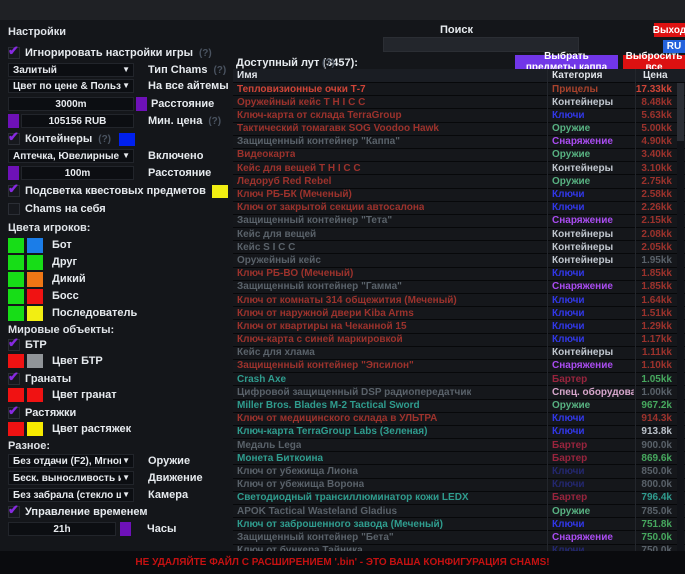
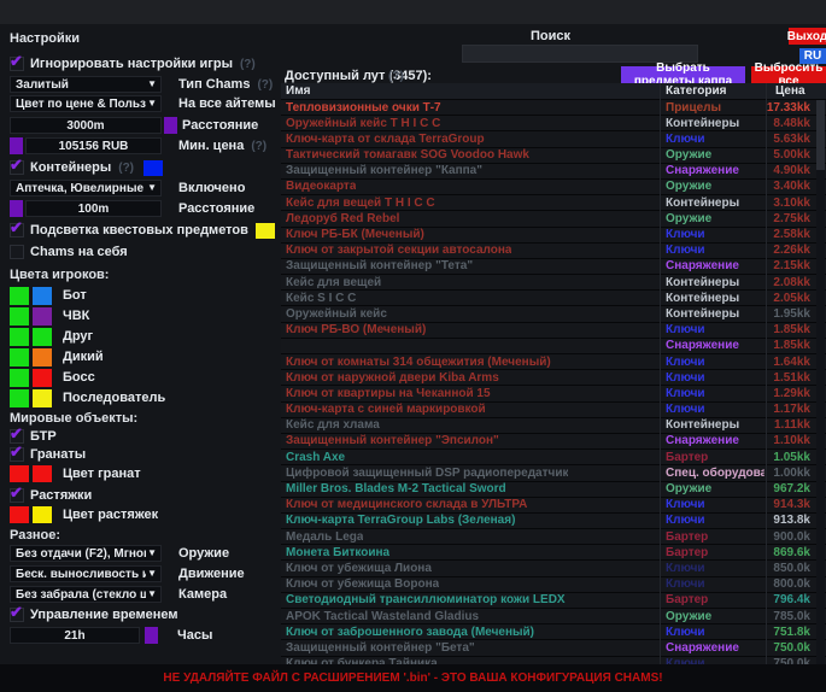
  Настройки
  ✔
  Игнорировать настройки игры
  (?)
  Залитый
  ▼
  Тип Chams
  (?)
  ▼
  На все айтемы
  3000m
  Расстояние
  105156 RUB
  Мин. цена
  (?)
  ✔
  Контейнеры
  (?)
  Аптечка, Ювелирные
  ▼
  Включено
  100m
  Расстояние
  ✔
  Подсветка квестовых предметов
  Chams на себя
  Цвета игроков:
  Бот
+ ЧВК
  Друг
  Дикий
  Босс
  Последователь
  Мировые объекты:
  ✔
  БТР
- Цвет БТР
  ✔
  Гранаты
  Цвет гранат
  ✔
  Растяжки
  Цвет растяжек
  Разное:
  Без отдачи (F2), Мгно
  ▼
  Оружие
  Беск. выносливость и
  ▼
  Движение
  Без забрала (стекло ш
  ▼
  Камера
  ✔
  Управление временем
  21h
  Часы
  Поиск
  Выход
  RU
  Доступный лут (3457):
  (?)
  Выбрать предметы каппа
  Выбросить все
  Имя
  Категория
  Цена
  Тепловизионные очки Т-7
  Прицелы
  17.33kk
  Оружейный кейс T H I C C
  Контейнеры
  8.48kk
  Ключ-карта от склада TerraGroup
  Ключи
  5.63kk
  Тактический томагавк SOG Voodoo Hawk
  Оружие
  5.00kk
  Защищенный контейнер "Каппа"
  Снаряжение
  4.90kk
  Видеокарта
  Оружие
  3.40kk
  Кейс для вещей T H I C C
  Контейнеры
  3.10kk
  Ледоруб Red Rebel
  Оружие
  2.75kk
  Ключ РБ-БК (Меченый)
  Ключи
  2.58kk
  Ключ от закрытой секции автосалона
  Ключи
  2.26kk
  Защищенный контейнер "Тета"
  Снаряжение
  2.15kk
  Кейс для вещей
  Контейнеры
  2.08kk
  Кейс S I C C
  Контейнеры
  2.05kk
  Оружейный кейс
  Контейнеры
  1.95kk
  Ключ РБ-ВО (Меченый)
  Ключи
  1.85kk
- Защищенный контейнер "Гамма"
  Снаряжение
  1.85kk
  Ключ от комнаты 314 общежития (Меченый)
  Ключи
  1.64kk
  Ключ от наружной двери Kiba Arms
  Ключи
  1.51kk
  Ключ от квартиры на Чеканной 15
  Ключи
  1.29kk
  Ключ-карта с синей маркировкой
  Ключи
  1.17kk
  Кейс для хлама
  Контейнеры
  1.11kk
  Защищенный контейнер "Эпсилон"
  Снаряжение
  1.10kk
  Crash Axe
  Бартер
  1.05kk
  Цифровой защищенный DSP радиопередатчик
  Спец. оборудова
  1.00kk
  Miller Bros. Blades M-2 Tactical Sword
  Оружие
  967.2k
  Ключ от медицинского склада в УЛЬТРА
  Ключи
  914.3k
  Ключ-карта TerraGroup Labs (Зеленая)
  Ключи
  913.8k
  Медаль Lega
  Бартер
  900.0k
  Монета Биткоина
  Бартер
  869.6k
  Ключ от убежища Лиона
  Ключи
  850.0k
  Ключ от убежища Ворона
  Ключи
  800.0k
  Светодиодный трансиллюминатор кожи LEDX
  Бартер
  796.4k
  APOK Tactical Wasteland Gladius
  Оружие
  785.0k
  Ключ от заброшенного завода (Меченый)
  Ключи
  751.8k
  Защищенный контейнер "Бета"
  Снаряжение
  750.0k
  НЕ УДАЛЯЙТЕ ФАЙЛ С РАСШИРЕНИЕМ '.bin' - ЭТО ВАША КОНФИГУРАЦИЯ CHAMS!
